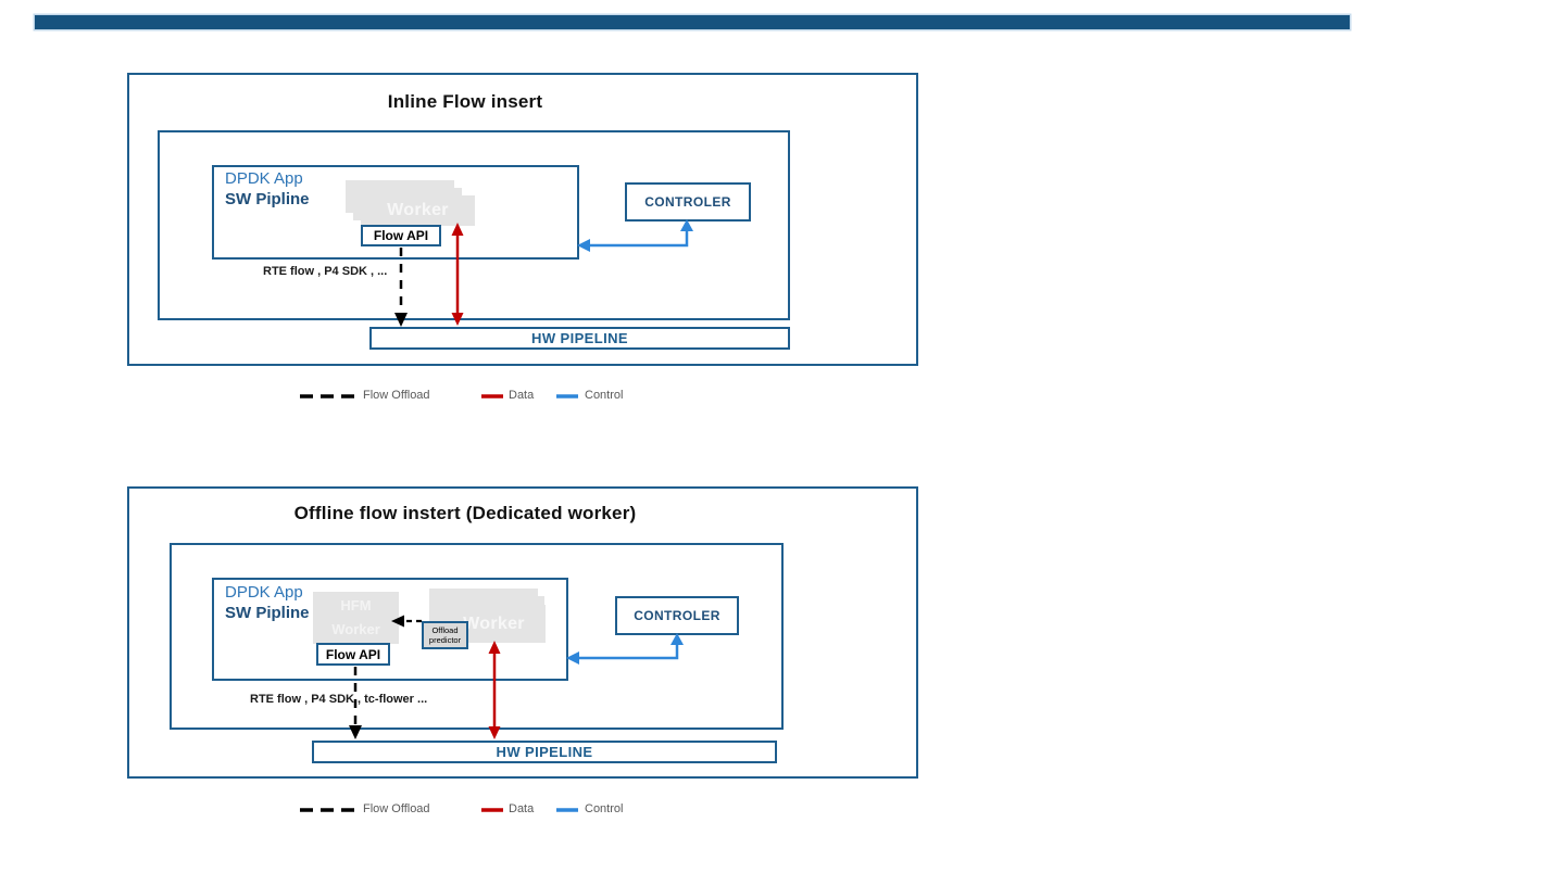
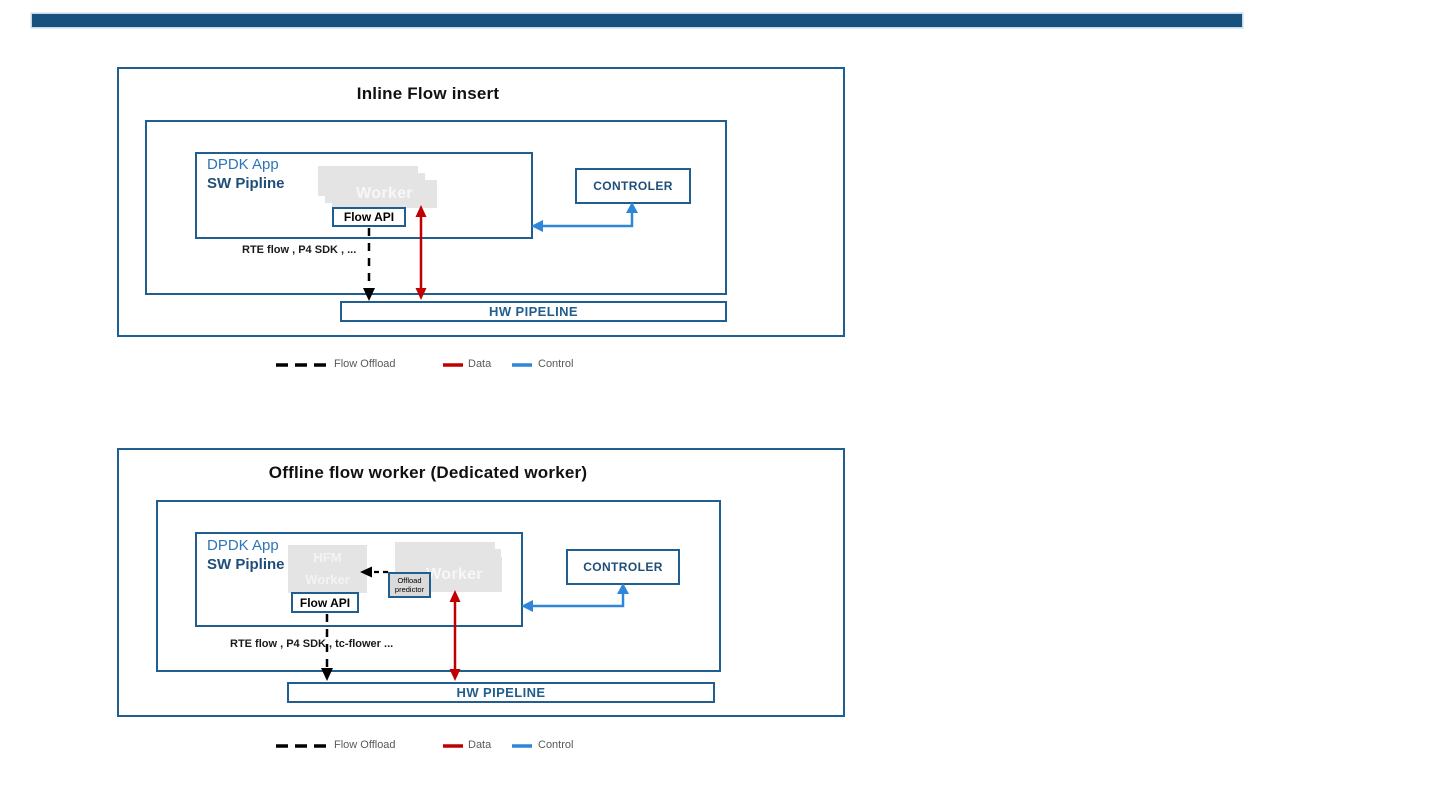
  Inline Flow insert
  DPDK App
  SW Pipline
  Flow API
  CONTROLER
  RTE flow , P4 SDK , ...
  HW PIPELINE
  Flow Offload
  Data
  Control
- Offline flow instert (Dedicated worker)
+ Offline flow worker (Dedicated worker)
  DPDK App
  SW Pipline
  Worker
  Offload
  predictor
  Flow API
  CONTROLER
  RTE flow , P4 SDK , tc-flower ...
  HW PIPELINE
  Flow Offload
  Data
  Control
